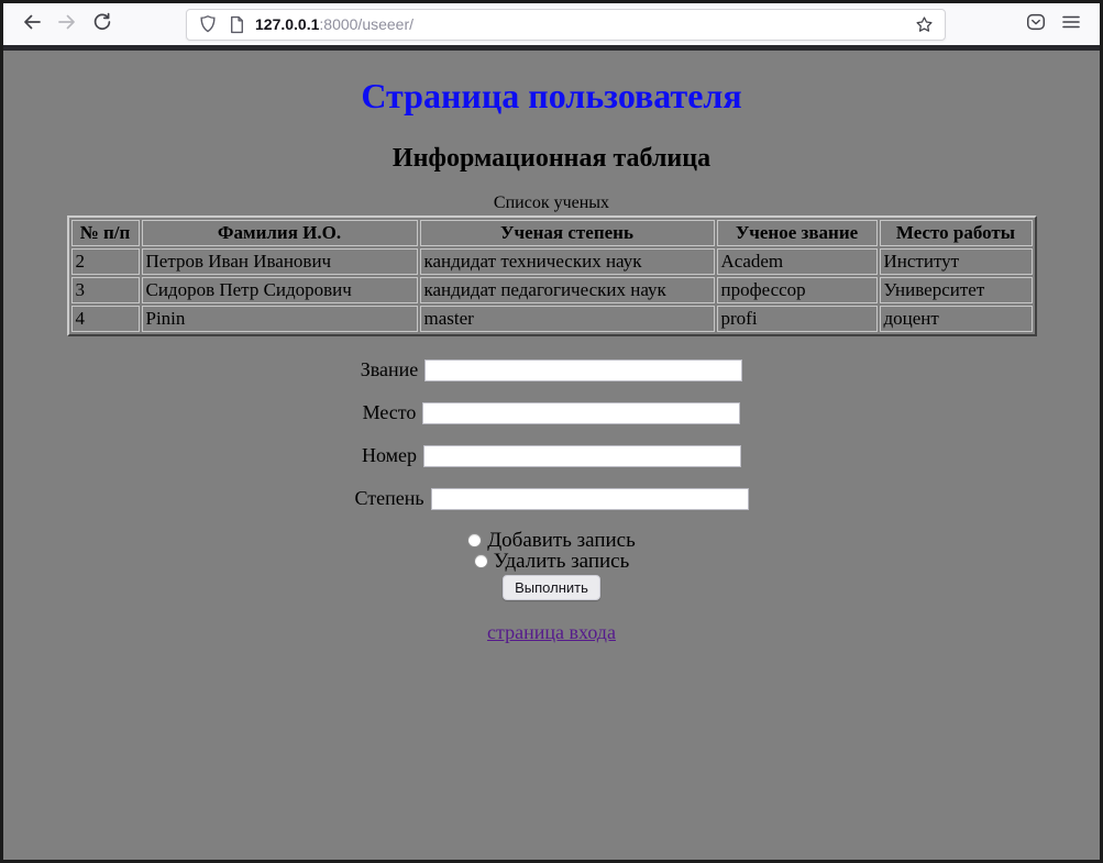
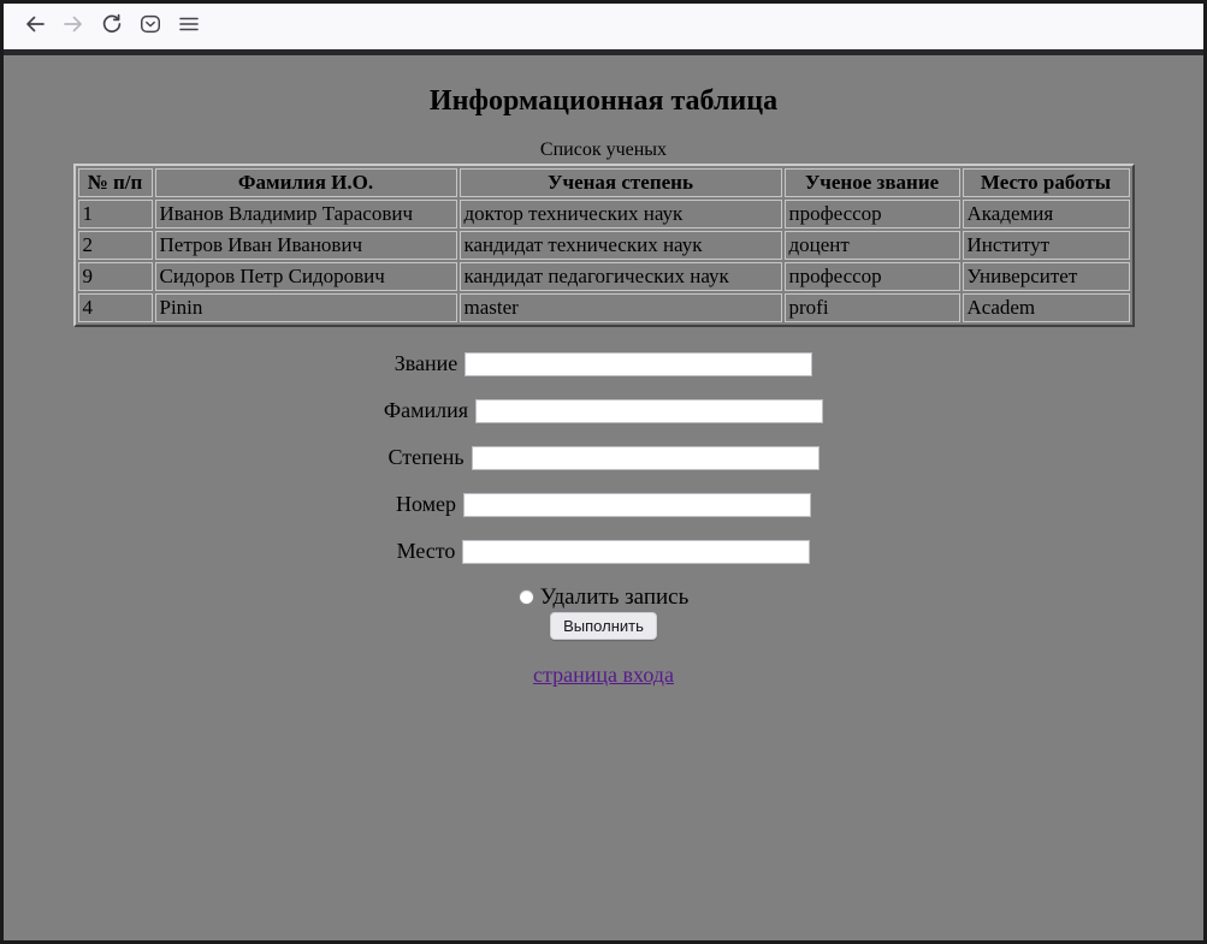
- 127.0.0.1:8000/useeer/
- Страница пользователя
  Информационная таблица
  Список ученых
  № п/п	Фамилия И.О.	Ученая степень	Ученое звание	Место работы
+ 1	Иванов Владимир Тарасович	доктор технических наук	профессор	Академия
- 2	Петров Иван Иванович	кандидат технических наук	Academ	Институт
+ 2	Петров Иван Иванович	кандидат технических наук	доцент	Институт
- 3	Сидоров Петр Сидорович	кандидат педагогических наук	профессор	Университет
+ 9	Сидоров Петр Сидорович	кандидат педагогических наук	профессор	Университет
- 4	Pinin	master	profi	доцент
+ 4	Pinin	master	profi	Academ
  Звание
+ Фамилия
- Место
+ Степень
  Номер
- Степень
+ Место
- Добавить запись
  Удалить запись
  Выполнить
  страница входа
